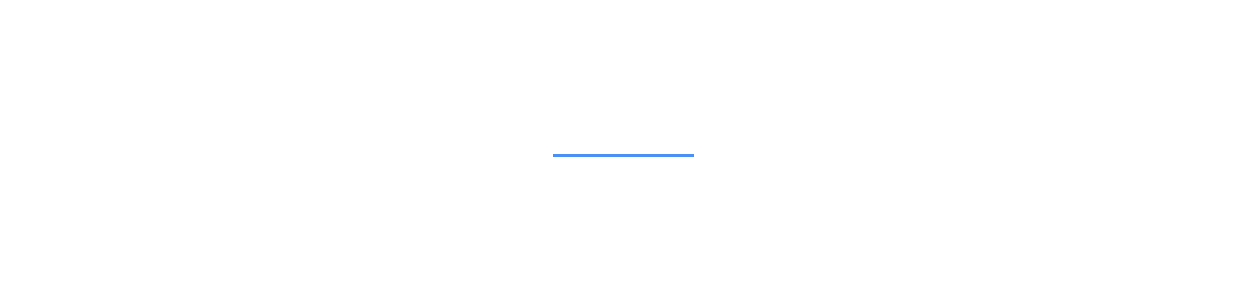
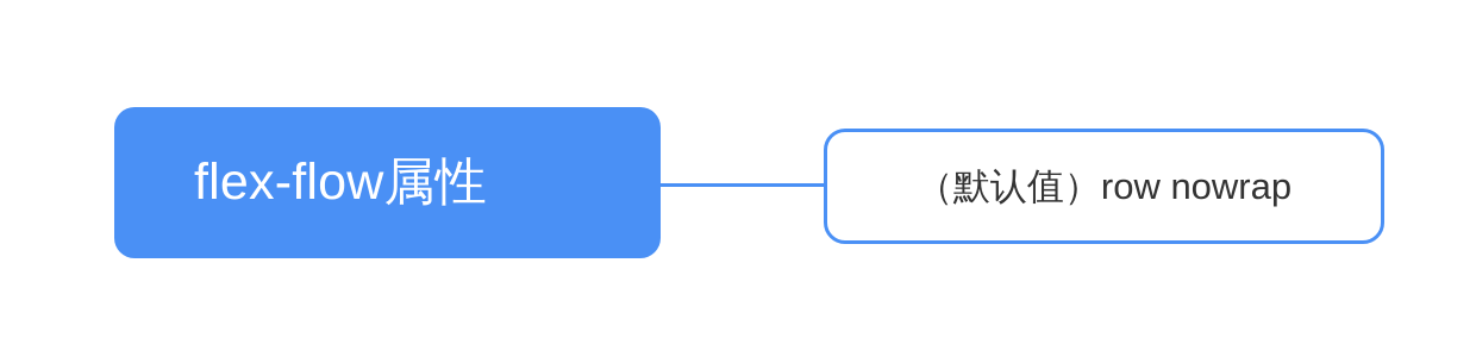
+ flex-flow属性
+ （默认值）row nowrap
